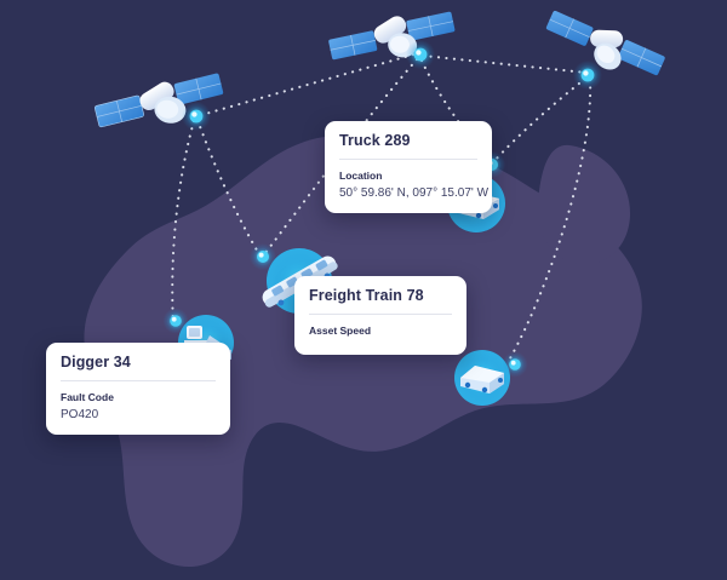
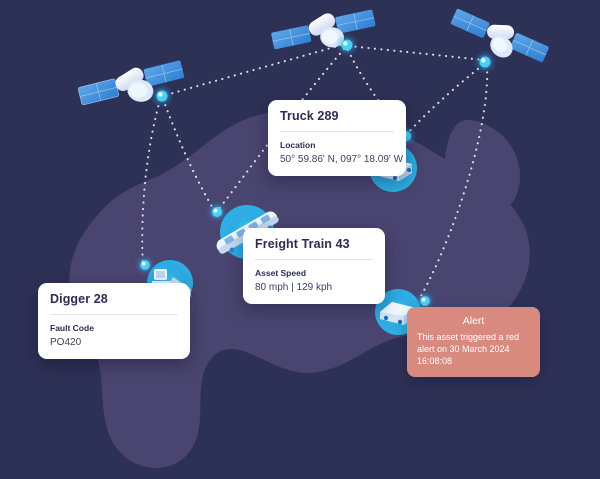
  Truck 289
  Location
- 50° 59.86' N, 097° 15.07' W
+ 50° 59.86' N, 097° 18.09' W
- Freight Train 78
+ Freight Train 43
  Asset Speed
+ 80 mph | 129 kph
- Digger 34
+ Digger 28
  Fault Code
  PO420
+ Alert
+ This asset triggered a red alert on 30 March 2024 16:08:08
